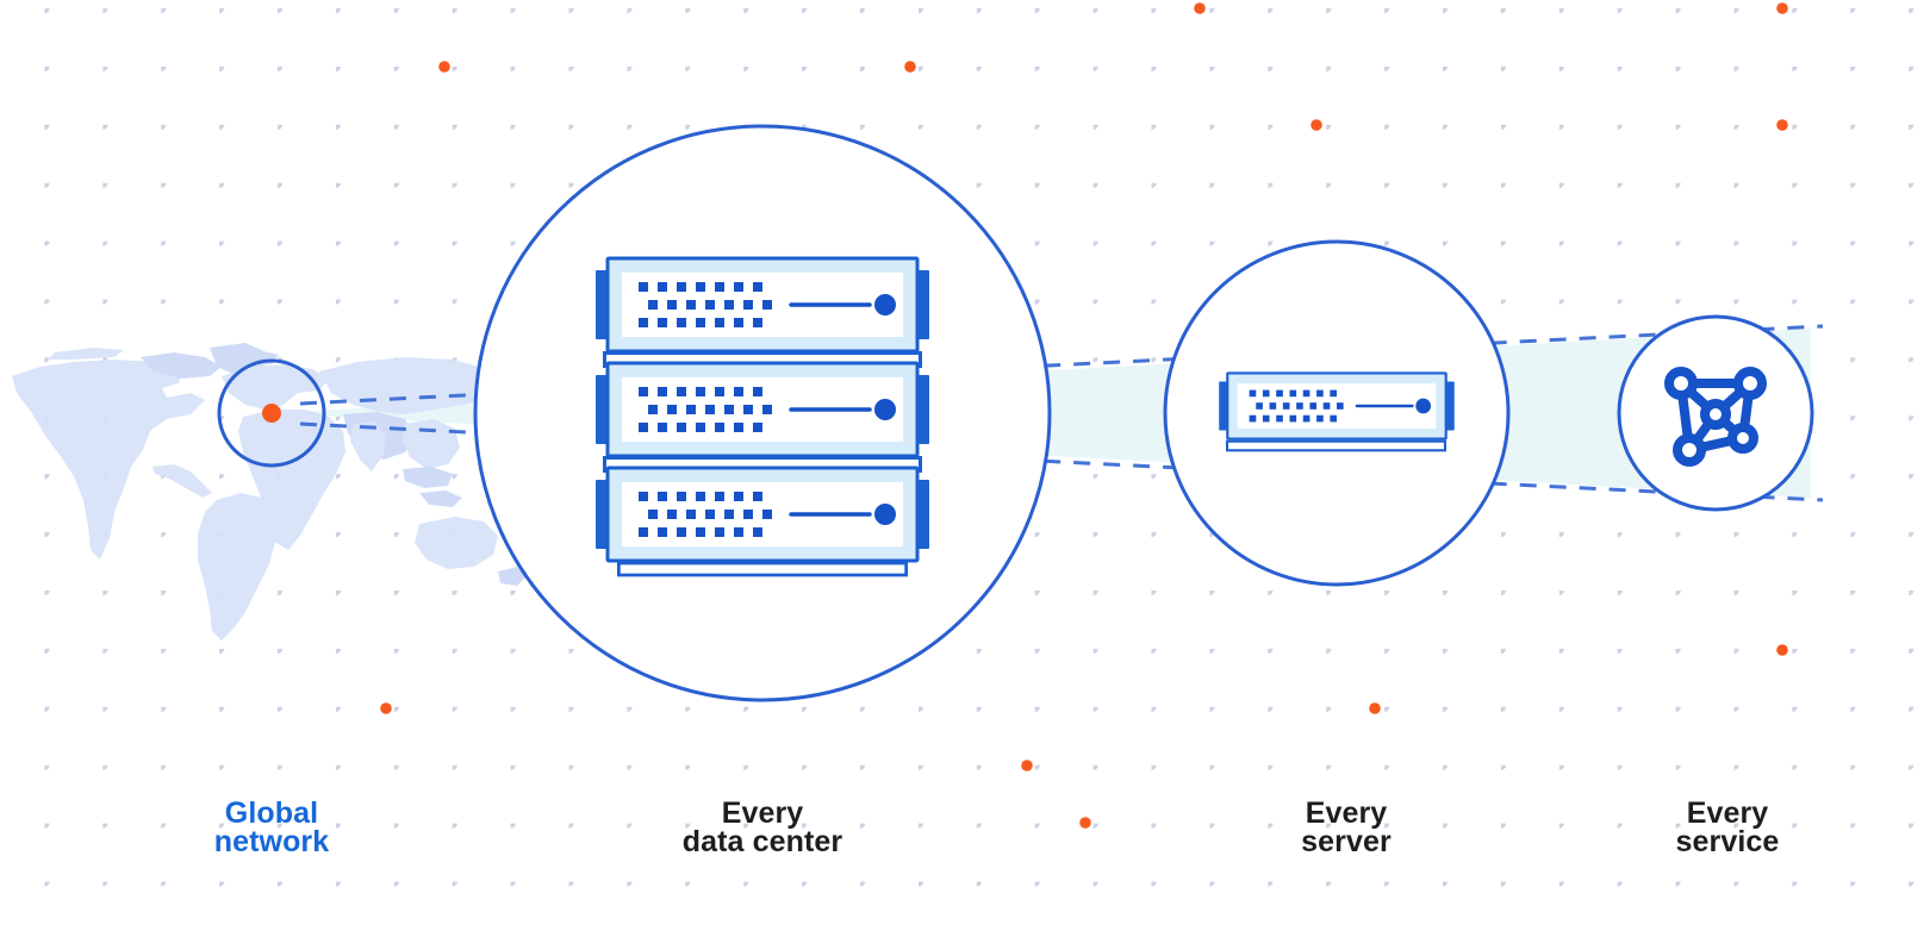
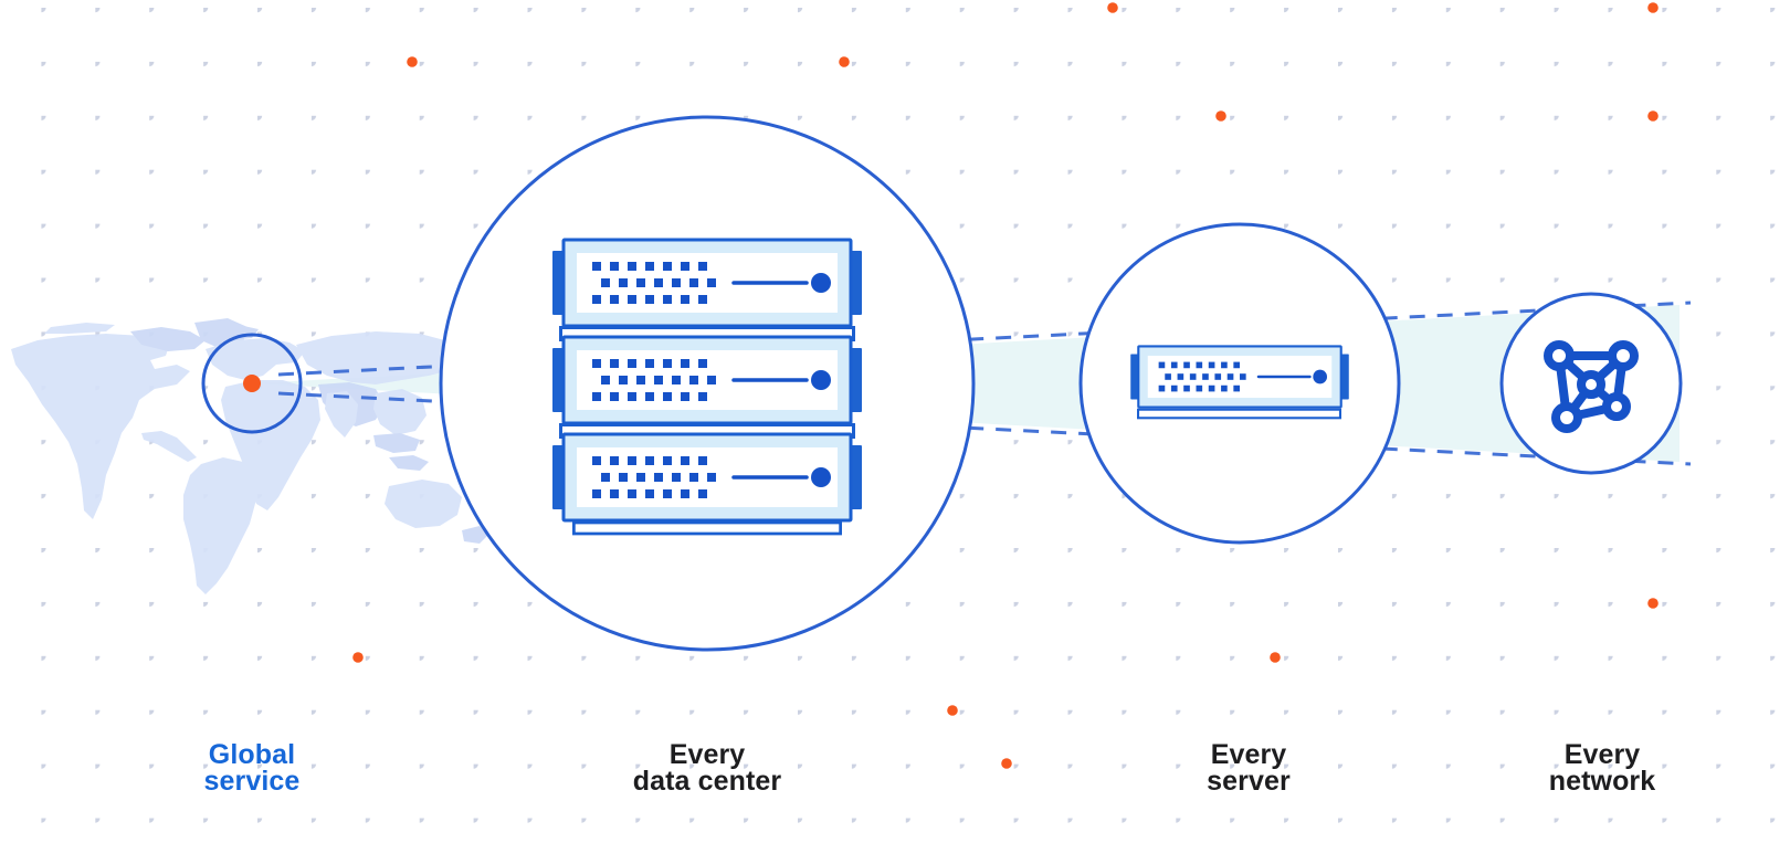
  Global
- network
+ service
  Every
  data center
  Every
  server
  Every
- service
+ network
